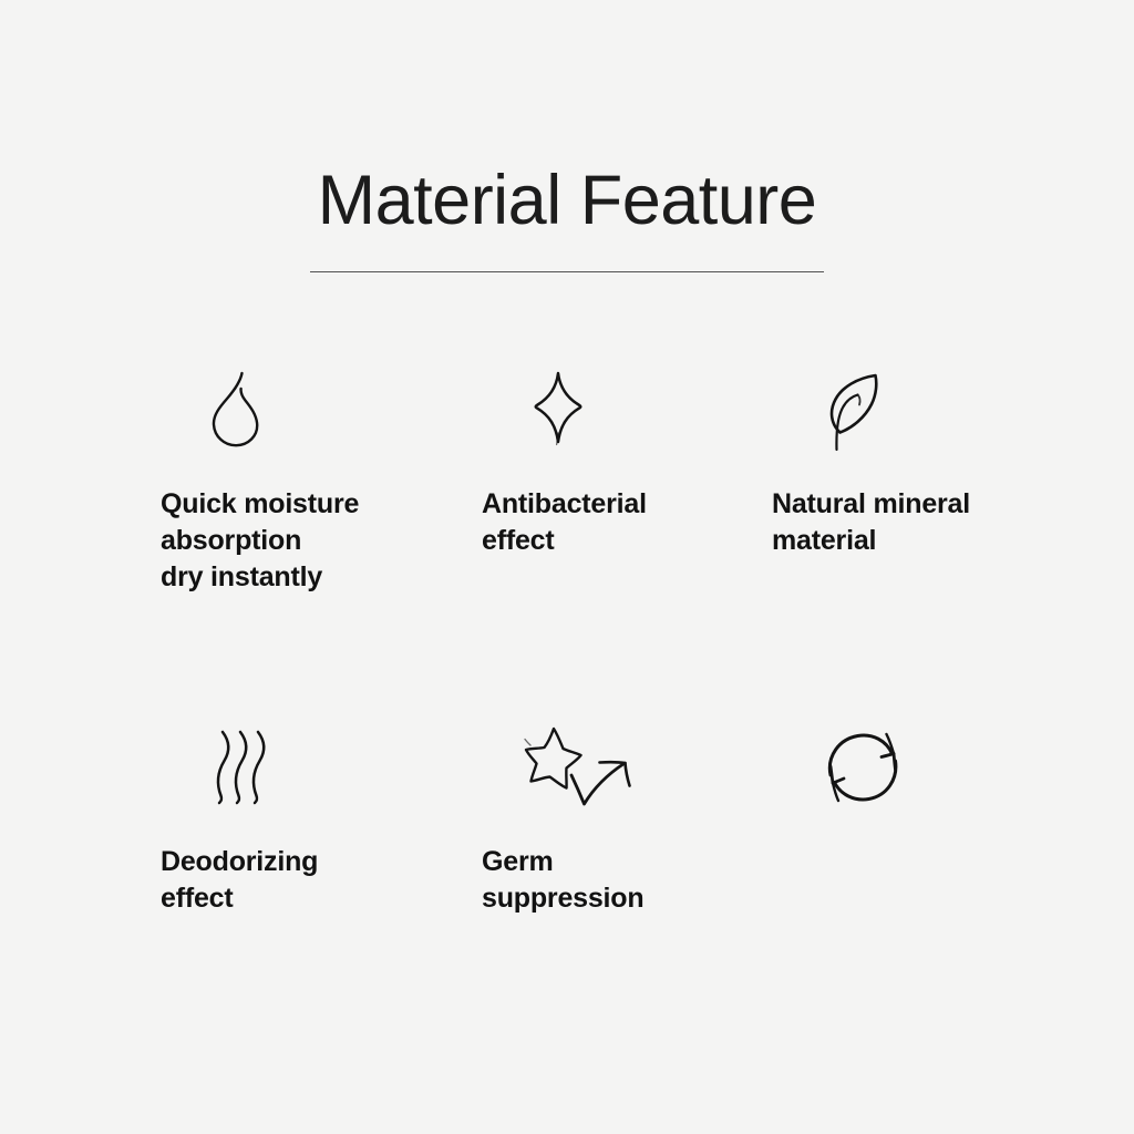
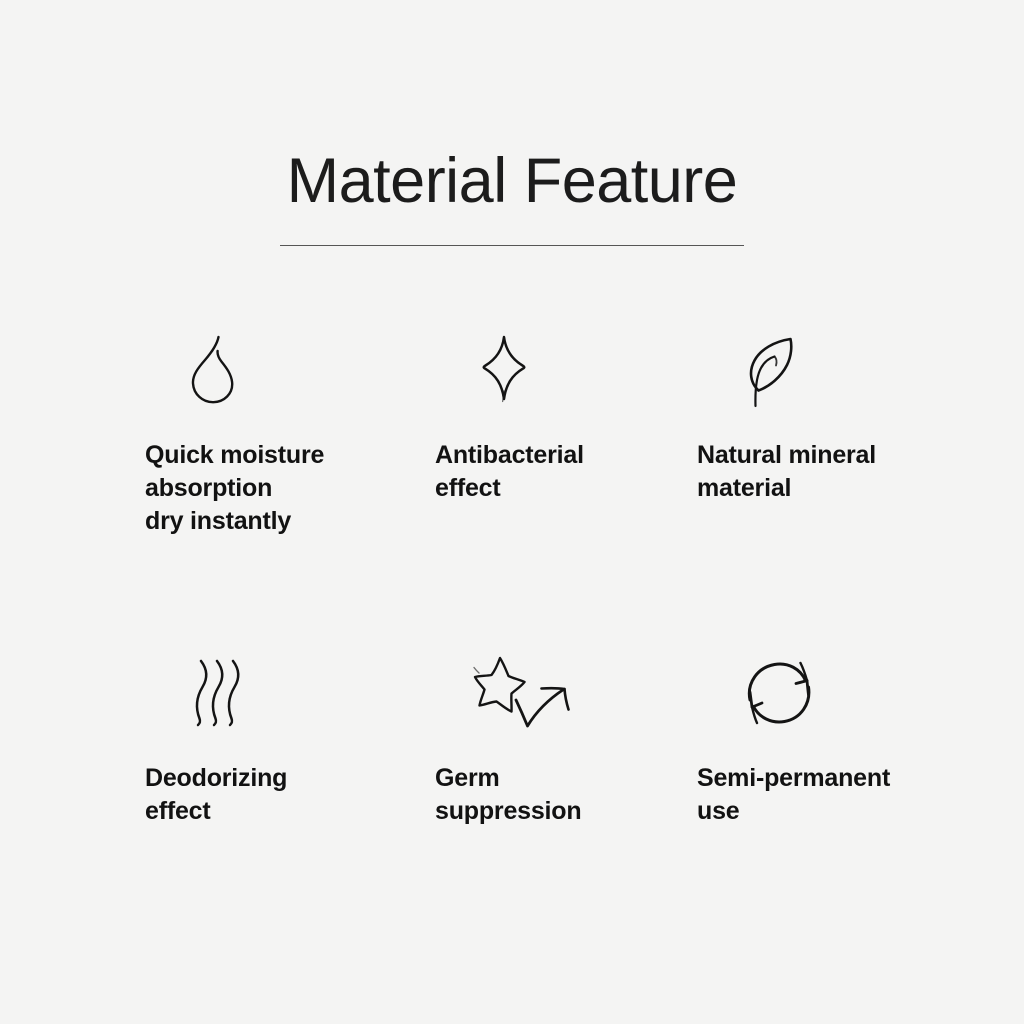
  Material Feature
  Quick moisture
  absorption
  dry instantly
  Antibacterial
  effect
  Natural mineral
  material
  Deodorizing
  effect
  Germ
  suppression
+ Semi-permanent
+ use
